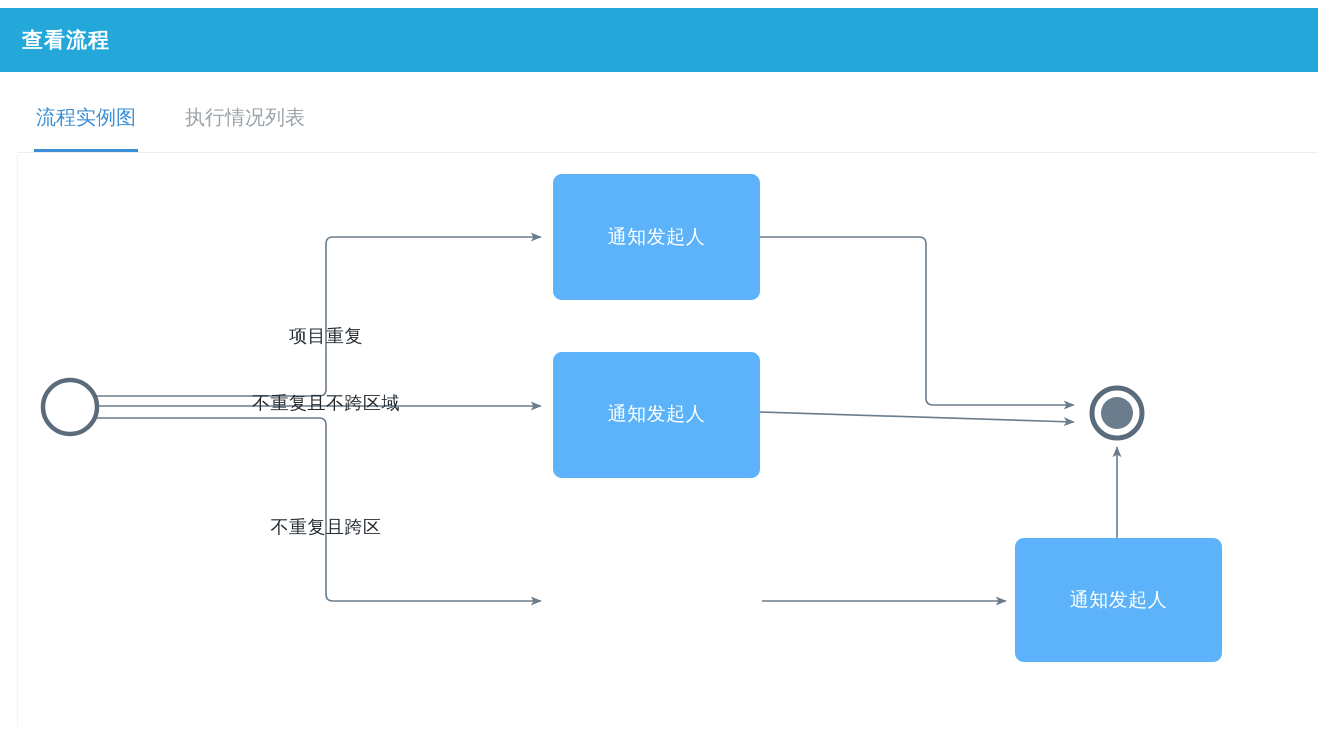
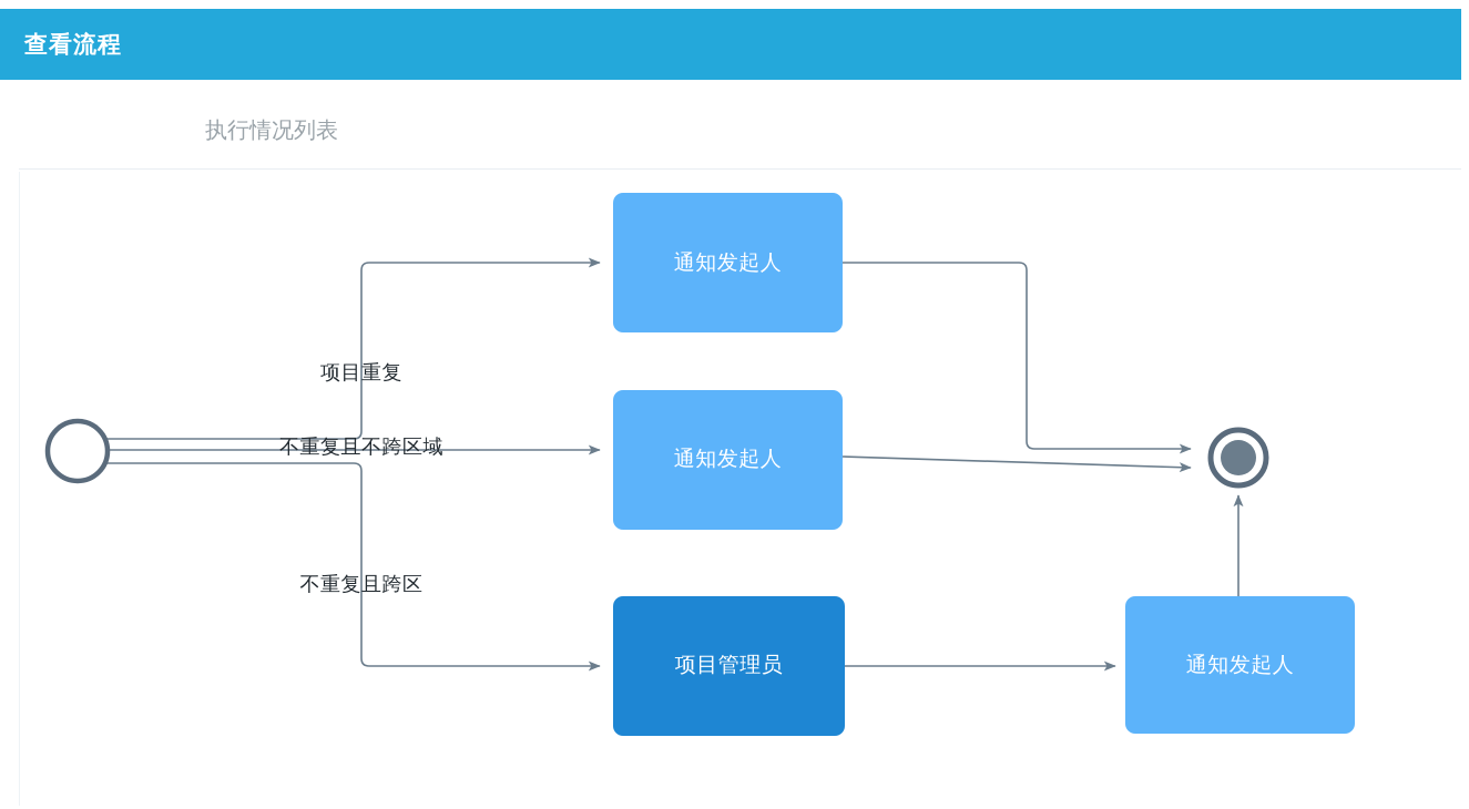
  查看流程
- 流程实例图
  执行情况列表
  项目重复
  不重复且不跨区域
  不重复且跨区
  通知发起人
  通知发起人
+ 项目管理员
  通知发起人
